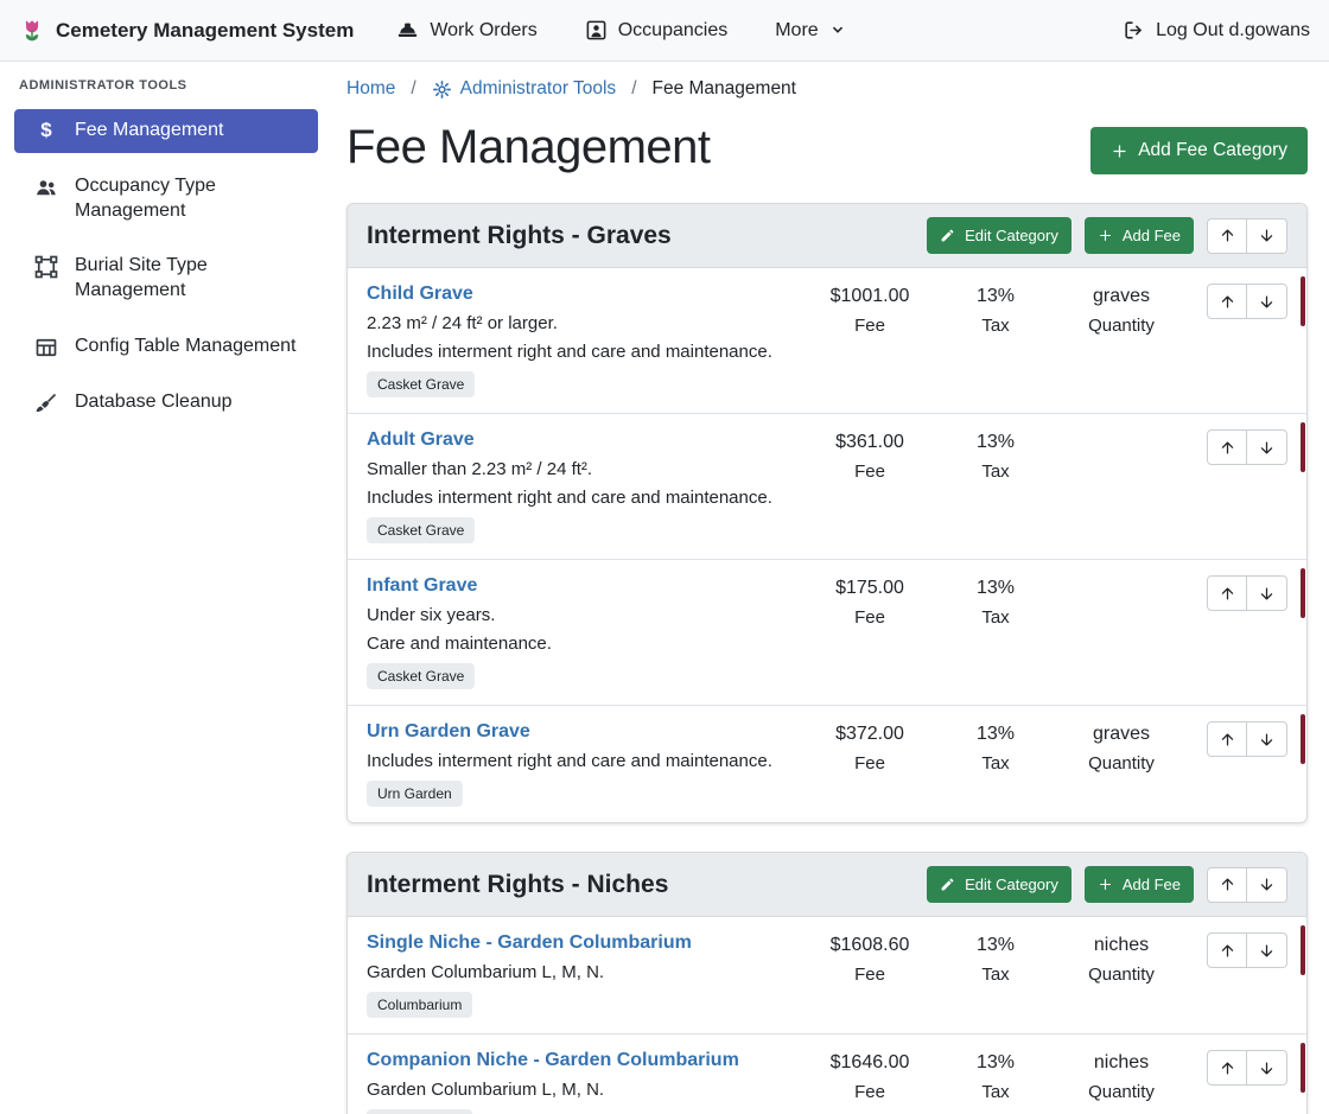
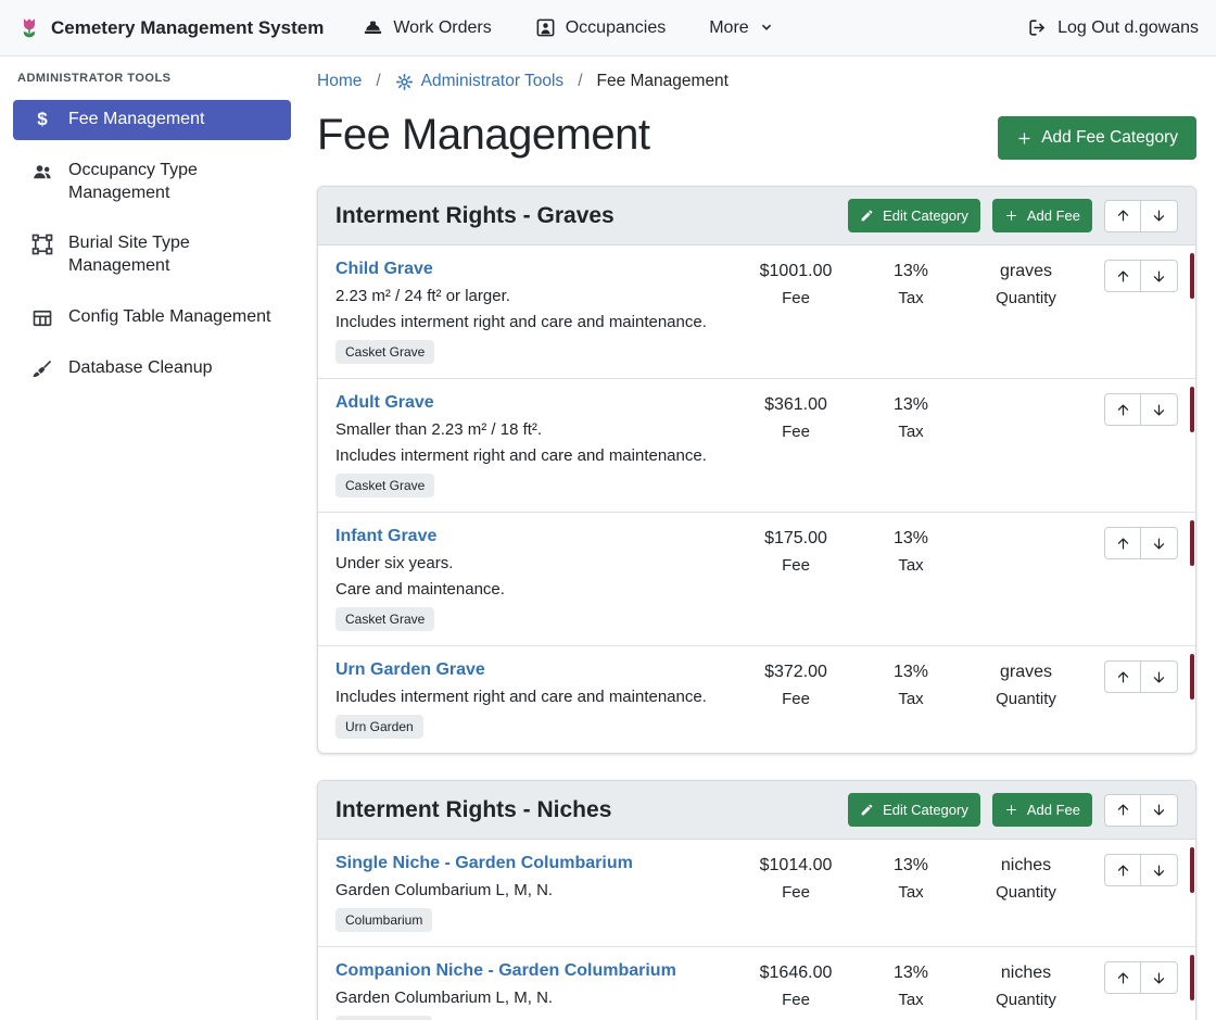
  Cemetery Management System
  Work Orders
  Occupancies
  More
  Log Out d.gowans
  ADMINISTRATOR TOOLS
  $
  Fee Management
  Occupancy Type Management
  Burial Site Type Management
  Config Table Management
  Database Cleanup
  Home
  /
  Administrator Tools
  /
  Fee Management
  Fee Management
  Add Fee Category
  Interment Rights - Graves
  Edit Category
  Add Fee
  Child Grave
  2.23 m² / 24 ft² or larger.
  Includes interment right and care and maintenance.
  Casket Grave
  $1001.00
  Fee
  13%
  Tax
  graves
  Quantity
  Adult Grave
- Smaller than 2.23 m² / 24 ft².
+ Smaller than 2.23 m² / 18 ft².
  Includes interment right and care and maintenance.
  Casket Grave
  $361.00
  Fee
  13%
  Tax
  Infant Grave
  Under six years.
  Care and maintenance.
  Casket Grave
  $175.00
  Fee
  13%
  Tax
  Urn Garden Grave
  Includes interment right and care and maintenance.
  Urn Garden
  $372.00
  Fee
  13%
  Tax
  graves
  Quantity
  Interment Rights - Niches
  Edit Category
  Add Fee
  Single Niche - Garden Columbarium
  Garden Columbarium L, M, N.
  Columbarium
- $1608.60
+ $1014.00
  Fee
  13%
  Tax
  niches
  Quantity
  Companion Niche - Garden Columbarium
  Garden Columbarium L, M, N.
  $1646.00
  Fee
  13%
  Tax
  niches
  Quantity
